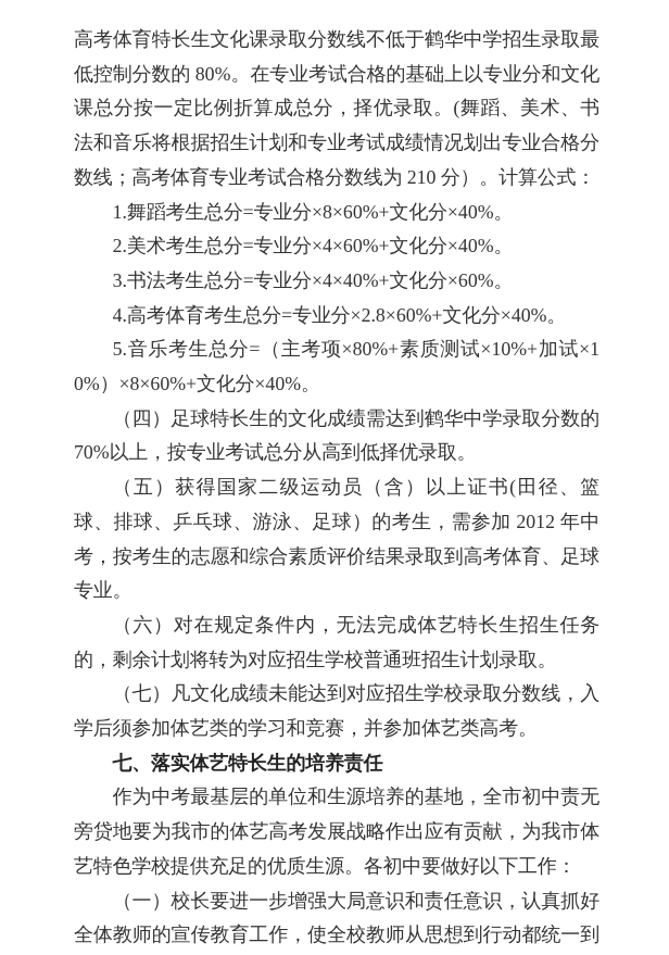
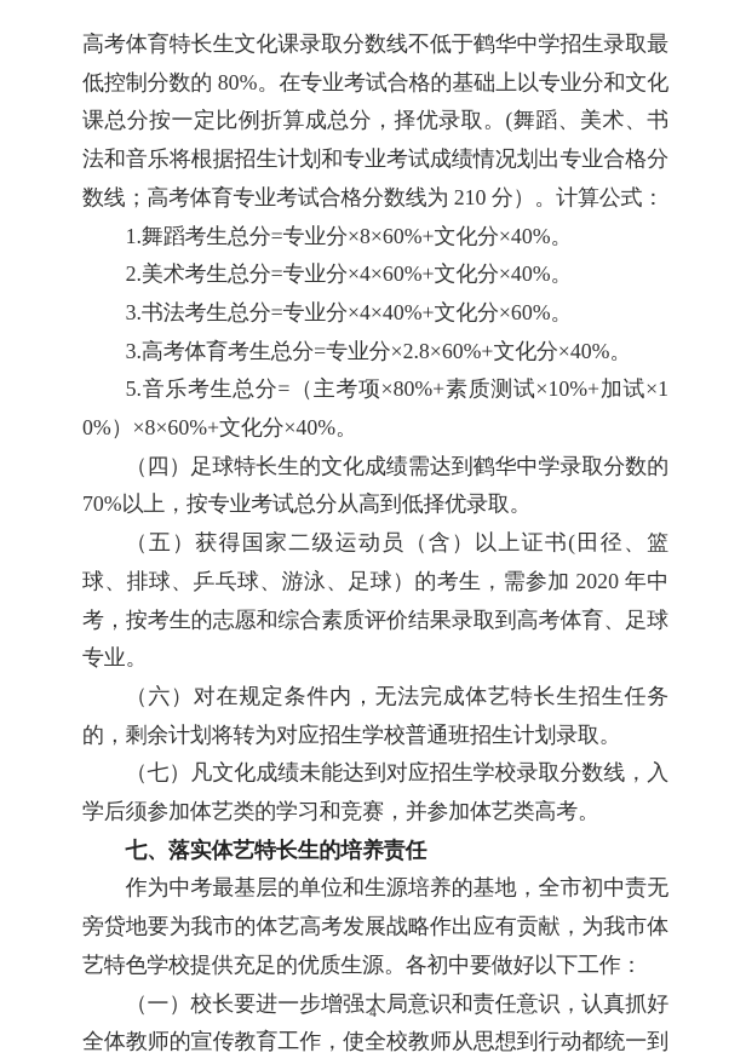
  高考体育特长生文化课录取分数线不低于鹤华中学招生录取最低控制分数的 80%。在专业考试合格的基础上以专业分和文化课总分按一定比例折算成总分，择优录取。(舞蹈、美术、书法和音乐将根据招生计划和专业考试成绩情况划出专业合格分数线；高考体育专业考试合格分数线为 210 分）。计算公式：
  1.舞蹈考生总分=专业分×8×60%+文化分×40%。
  2.美术考生总分=专业分×4×60%+文化分×40%。
  3.书法考生总分=专业分×4×40%+文化分×60%。
- 4.高考体育考生总分=专业分×2.8×60%+文化分×40%。
+ 3.高考体育考生总分=专业分×2.8×60%+文化分×40%。
  5.音乐考生总分=（主考项×80%+素质测试×10%+加试×10%）×8×60%+文化分×40%。
  （四）足球特长生的文化成绩需达到鹤华中学录取分数的70%以上，按专业考试总分从高到低择优录取。
- （五）获得国家二级运动员（含）以上证书(田径、篮球、排球、乒乓球、游泳、足球）的考生，需参加 2012 年中考，按考生的志愿和综合素质评价结果录取到高考体育、足球专业。
+ （五）获得国家二级运动员（含）以上证书(田径、篮球、排球、乒乓球、游泳、足球）的考生，需参加 2020 年中考，按考生的志愿和综合素质评价结果录取到高考体育、足球专业。
  （六）对在规定条件内，无法完成体艺特长生招生任务的，剩余计划将转为对应招生学校普通班招生计划录取。
  （七）凡文化成绩未能达到对应招生学校录取分数线，入学后须参加体艺类的学习和竞赛，并参加体艺类高考。
  七、落实体艺特长生的培养责任
  作为中考最基层的单位和生源培养的基地，全市初中责无旁贷地要为我市的体艺高考发展战略作出应有贡献，为我市体艺特色学校提供充足的优质生源。各初中要做好以下工作：
  （一）校长要进一步增强大局意识和责任意识，认真抓好全体教师的宣传教育工作，使全校教师从思想到行动都统一到
+ 4
